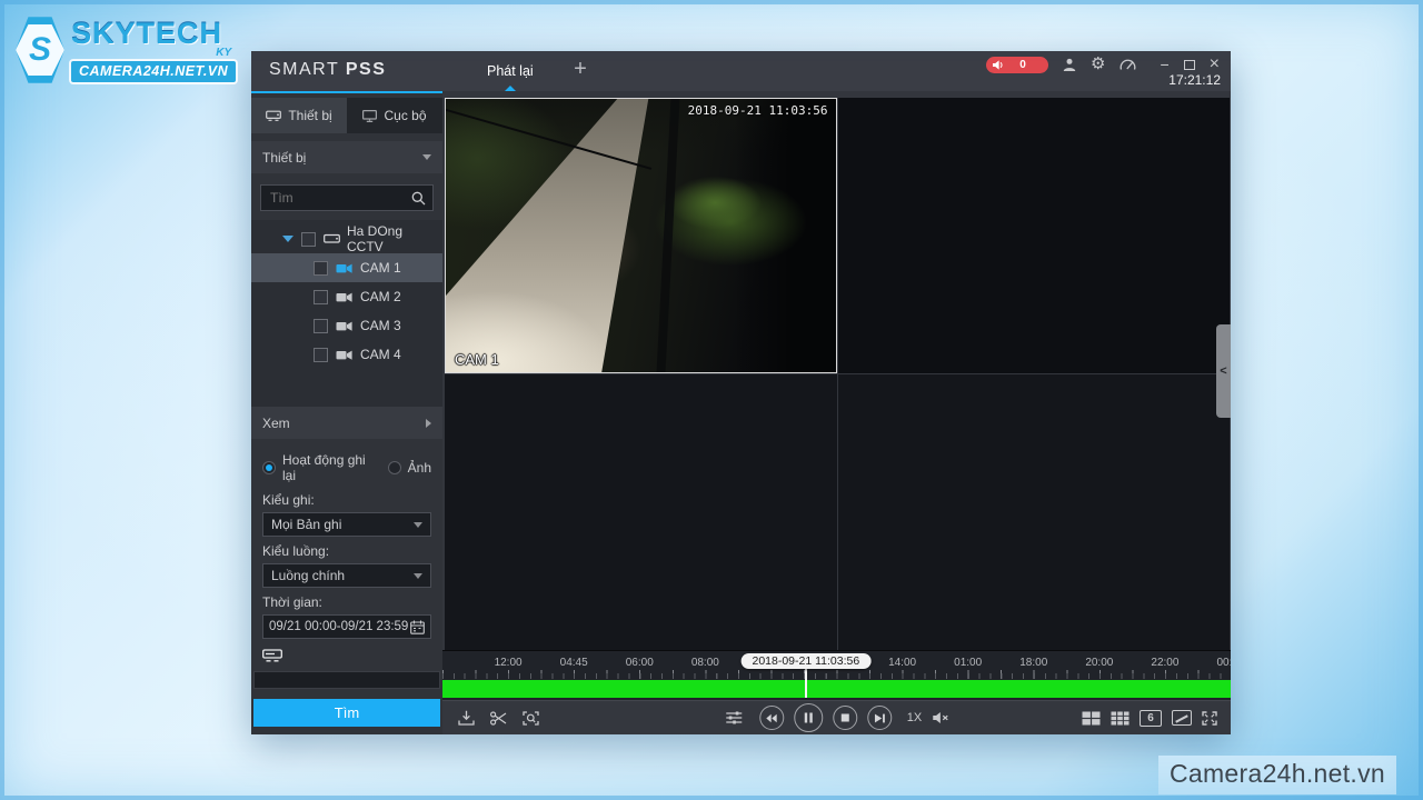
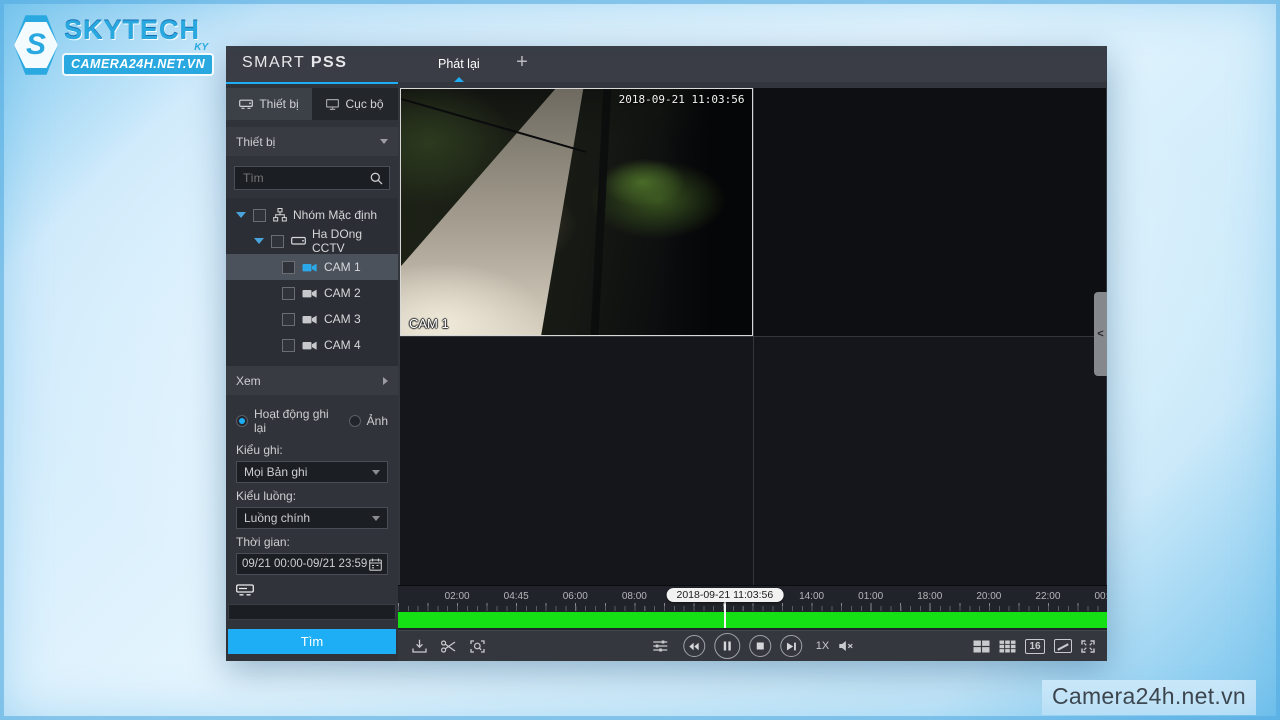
  S
  SKYTECH
  KY
  CAMERA24H.NET.VN
  SMART PSS
  Phát lại
  +
- 0
- ⚙
- −
- ×
- 17:21:12
  Thiết bị
  Cục bộ
  Thiết bị
  Tìm
+ Nhóm Mặc định
  Ha DOng CCTV
  CAM 1
  CAM 2
  CAM 3
  CAM 4
  Xem
  Hoạt động ghi lại
  Ảnh
  Kiểu ghi:
  Mọi Bản ghi
  Kiểu luồng:
  Luồng chính
  Thời gian:
  09/21 00:00-09/21 23:59
  Tìm
  2018-09-21 11:03:56
  CAM 1
  <
- 12:00
+ 02:00
  04:45
  06:00
  08:00
  14:00
  01:00
  18:00
  20:00
  22:00
  2018-09-21 11:03:56
  1X
- 6
+ 16
  Camera24h.net.vn
